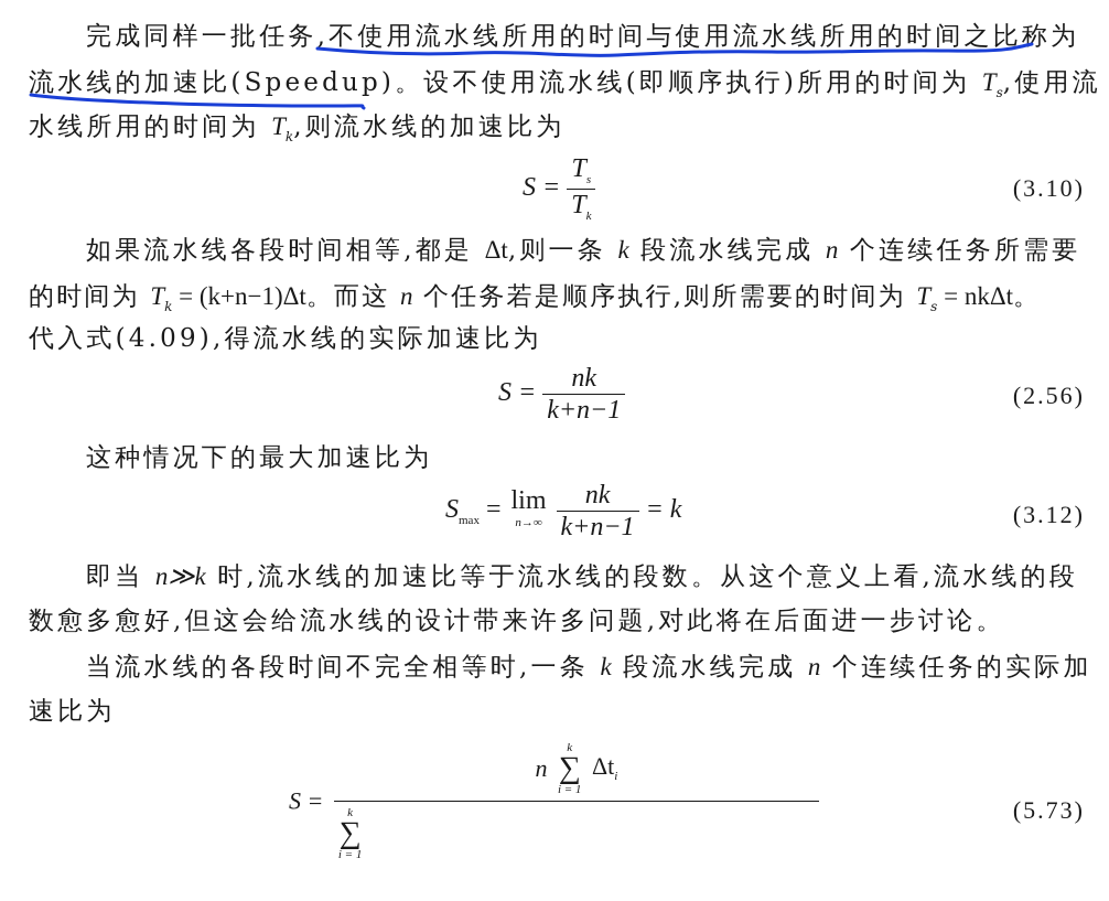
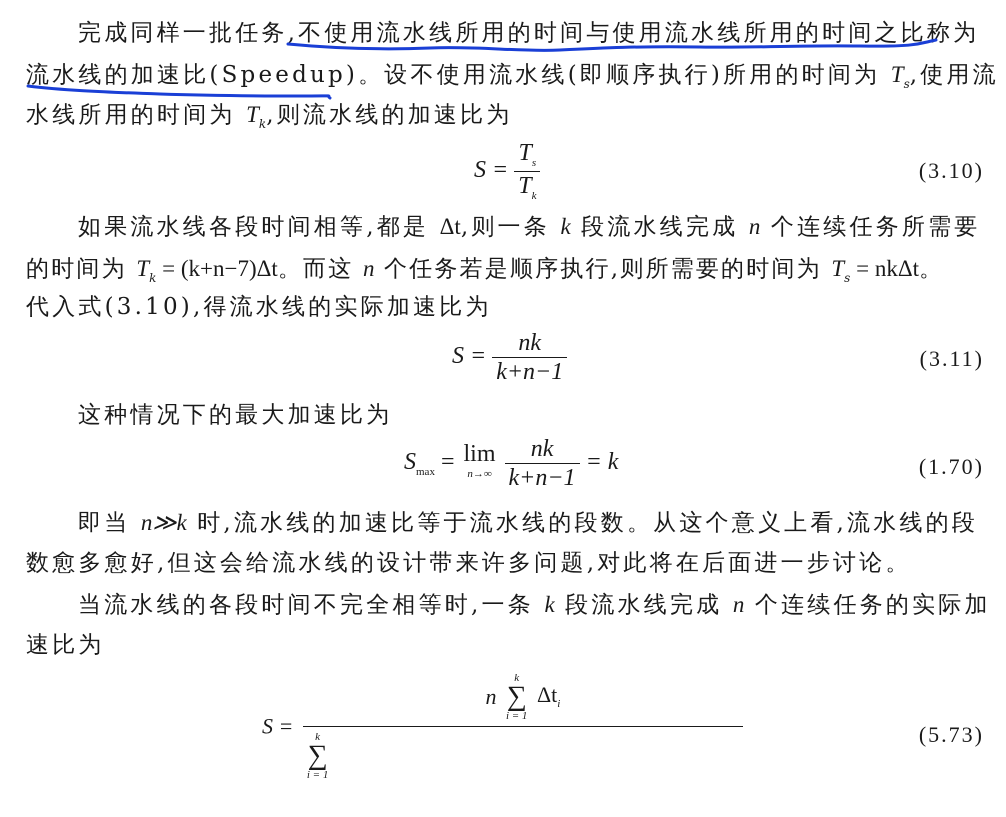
  完成同样一批任务,不使用流水线所用的时间与使用流水线所用的时间之比称为
  流水线的加速比(Speedup)。设不使用流水线(即顺序执行)所用的时间为 Ts,使用流
  水线所用的时间为 Tk,则流水线的加速比为
  S =
  Ts
  Tk
  (3.10)
  如果流水线各段时间相等,都是 Δt,则一条 k 段流水线完成 n 个连续任务所需要
- 的时间为 Tk = (k+n−1)Δt。而这 n 个任务若是顺序执行,则所需要的时间为 Ts = nkΔt。
+ 的时间为 Tk = (k+n−7)Δt。而这 n 个任务若是顺序执行,则所需要的时间为 Ts = nkΔt。
- 代入式(4.09),得流水线的实际加速比为
+ 代入式(3.10),得流水线的实际加速比为
  S =
  nk
  k+n−1
- (2.56)
+ (3.11)
  这种情况下的最大加速比为
  Smax =
  lim
  n→∞
  nk
  k+n−1
  = k
- (3.12)
+ (1.70)
  即当 n≫k 时,流水线的加速比等于流水线的段数。从这个意义上看,流水线的段
  数愈多愈好,但这会给流水线的设计带来许多问题,对此将在后面进一步讨论。
  当流水线的各段时间不完全相等时,一条 k 段流水线完成 n 个连续任务的实际加
  速比为
  S =
  n
  k
  ∑
  i = 1
  Δti
  k
  ∑
  i = 1
  (5.73)
